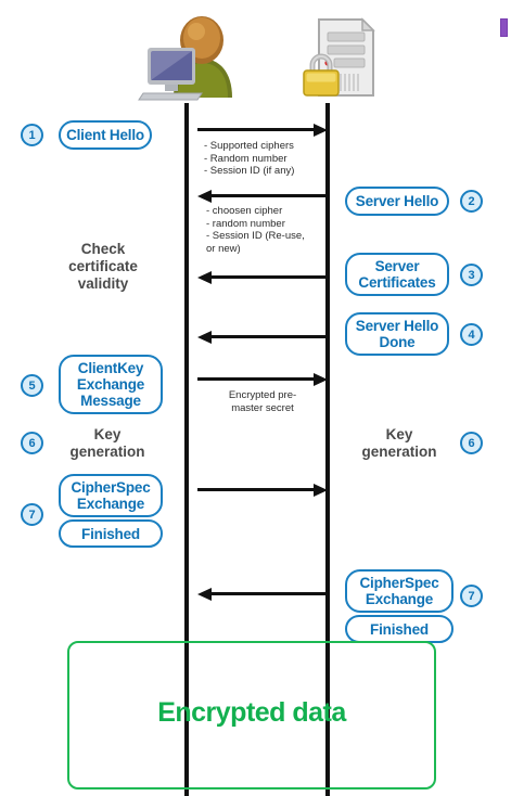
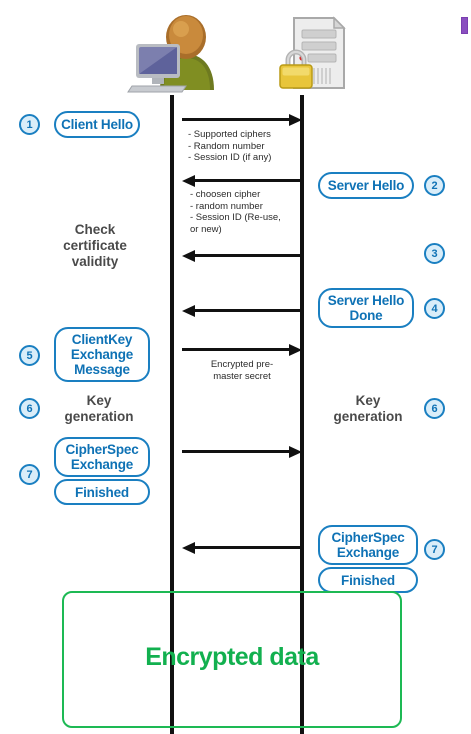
  1
  Client Hello
  - Supported ciphers
  - Random number
  - Session ID (if any)
  - choosen cipher
  - random number
  - Session ID (Re-use,
  or new)
  Server Hello
  2
  Check
  certificate
  validity
- Server
- Certificates
  3
  Server Hello
  Done
  4
  5
  ClientKey
  Exchange
  Message
  Encrypted pre-
  master secret
  6
  Key
  generation
  Key
  generation
  6
  7
  CipherSpec
  Exchange
  Finished
  CipherSpec
  Exchange
  Finished
  7
  Encrypted data
